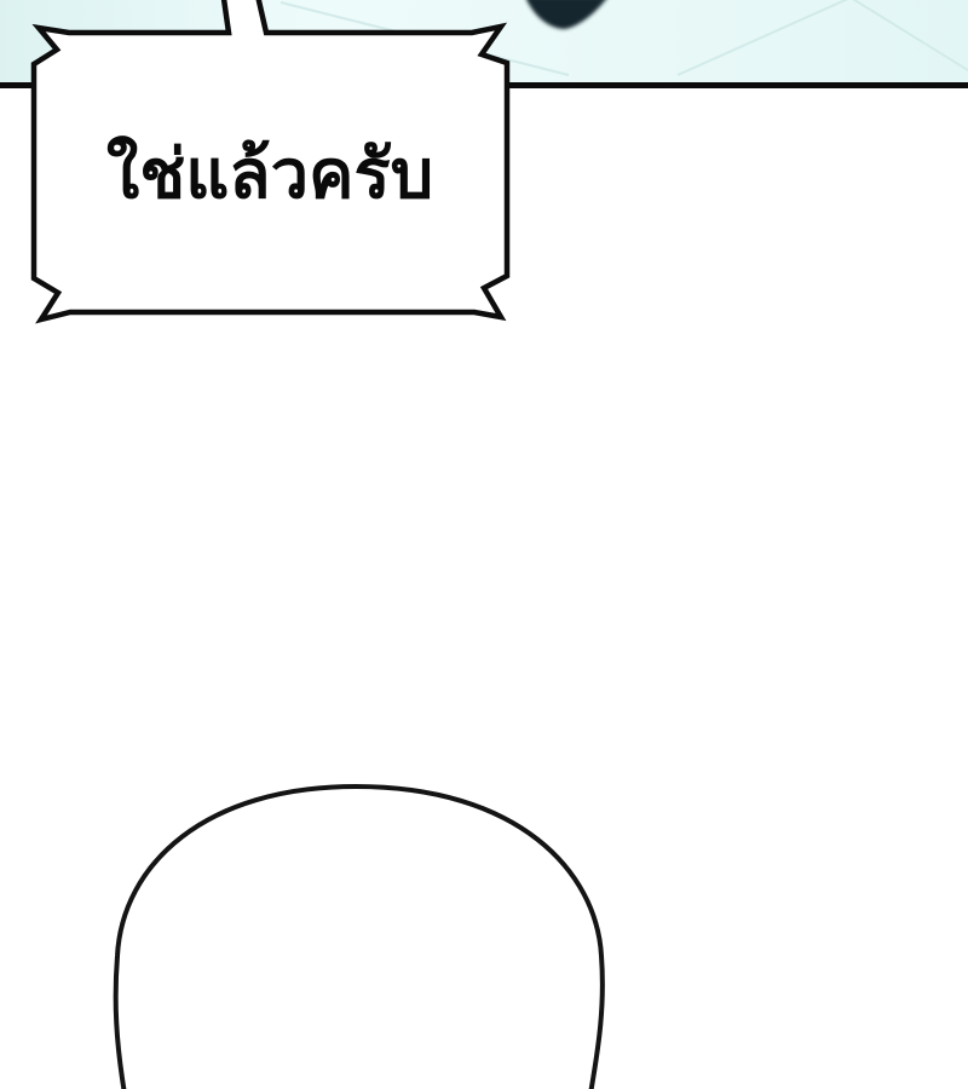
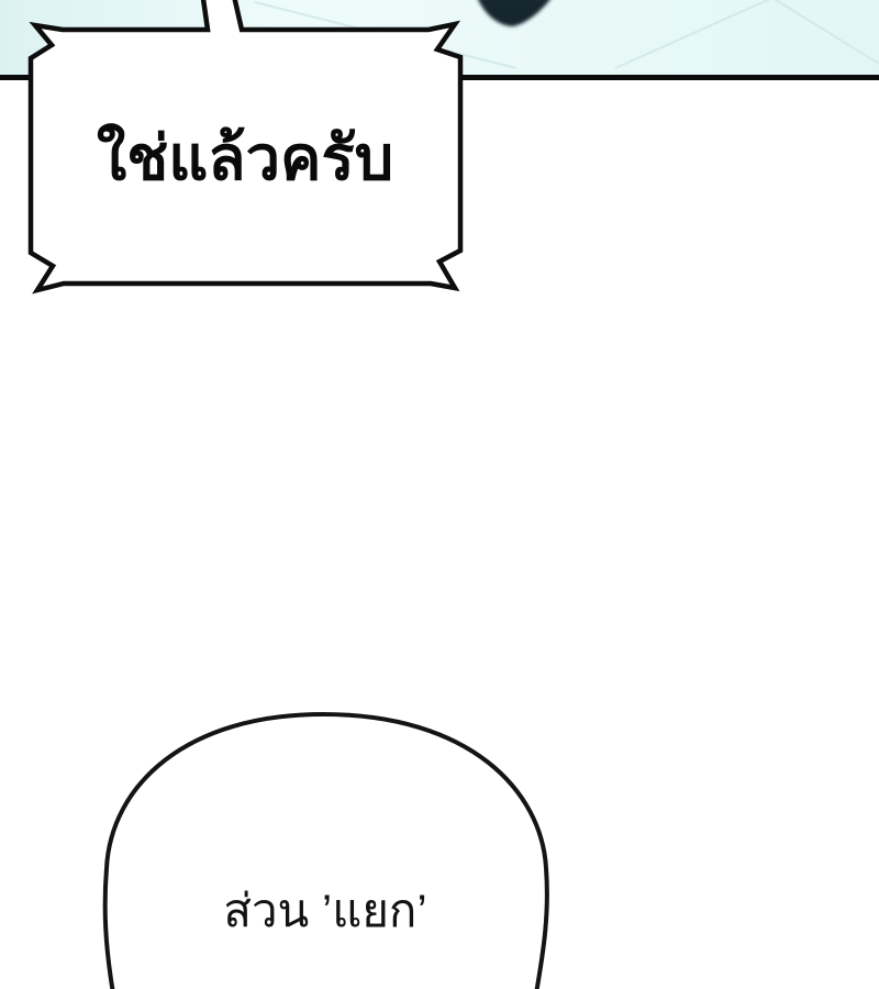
  ใช่แล้วครับ
+ ส่วน ’แยก’
